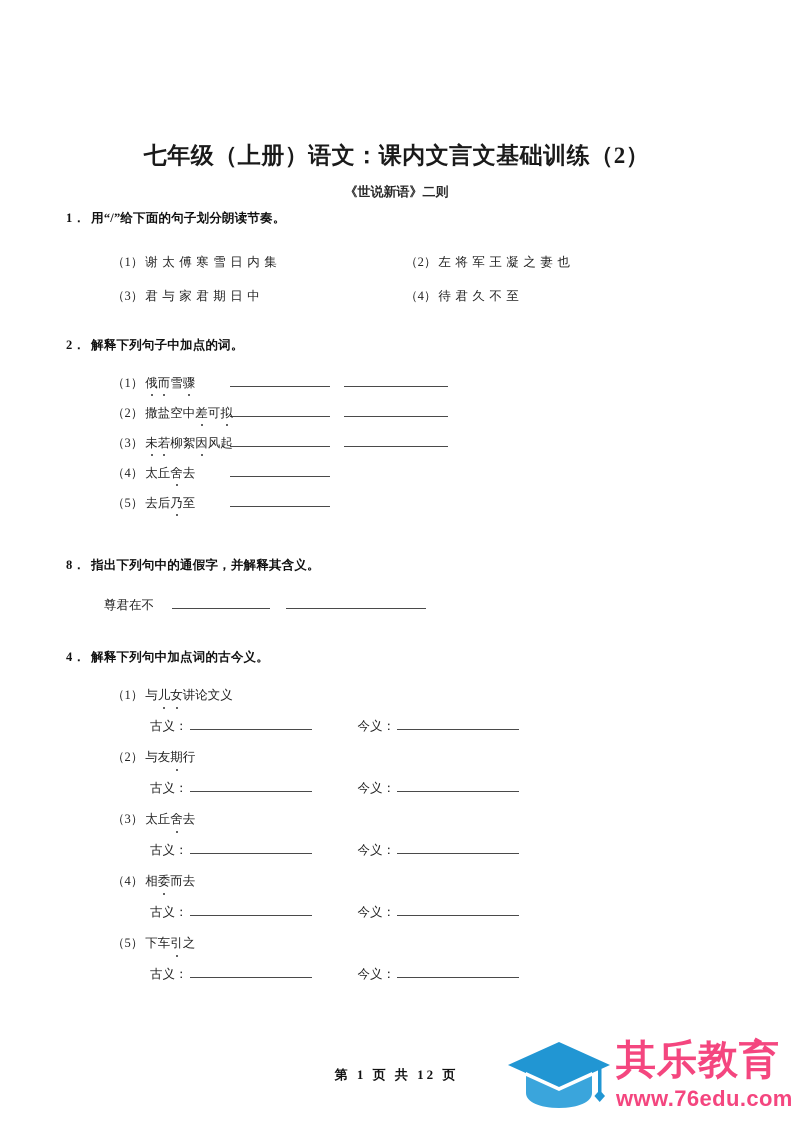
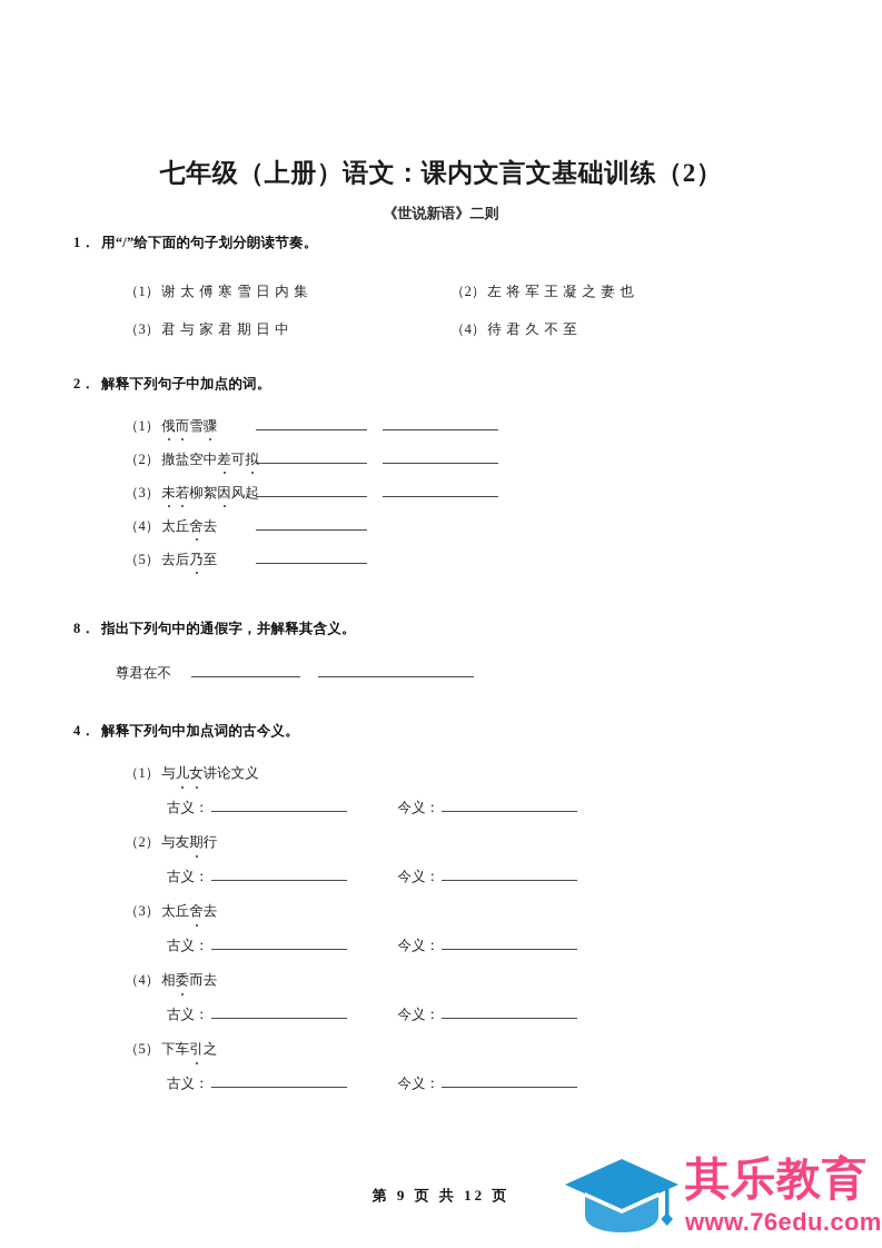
  七年级（上册）语文：课内文言文基础训练（2）
  《世说新语》二则
  1． 用“/”给下面的句子划分朗读节奏。
  （1） 谢太傅寒雪日内集 （2） 左将军王凝之妻也
  （3） 君与家君期日中 （4） 待君久不至
  2． 解释下列句子中加点的词。
  （1） 俄而雪骤
  （2） 撒盐空中差可拟
  （3） 未若柳絮因风起
  （4） 太丘舍去
  （5） 去后乃至
  8． 指出下列句中的通假字，并解释其含义。
  尊君在不
  4． 解释下列句中加点词的古今义。
  （1） 与儿女讲论文义
  古义： 今义：
  （2） 与友期行
  古义： 今义：
  （3） 太丘舍去
  古义： 今义：
  （4） 相委而去
  古义： 今义：
  （5） 下车引之
  古义： 今义：
- 第 1 页 共 12 页
+ 第 9 页 共 12 页
  其乐教育
  www.76edu.com
